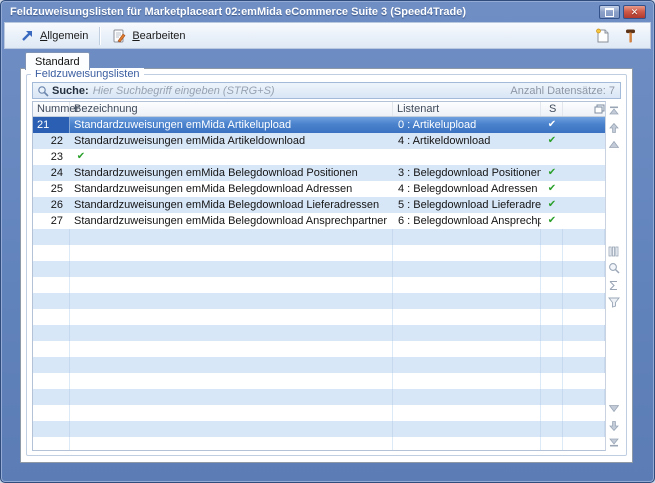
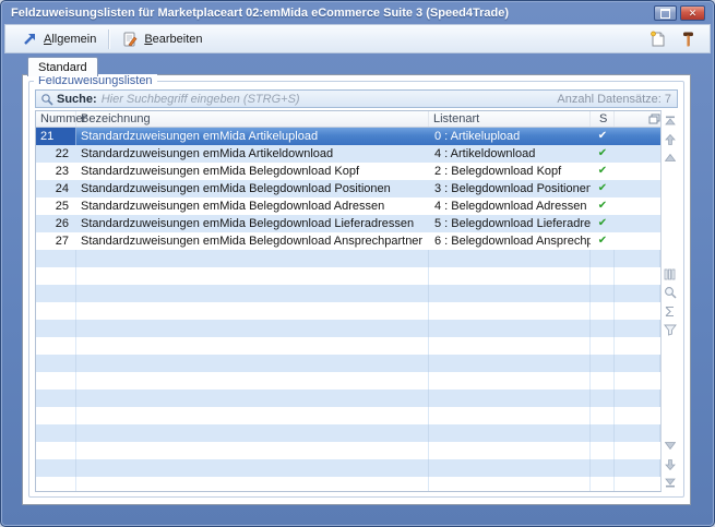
  Feldzuweisungslisten für Marketplaceart 02:emMida eCommerce Suite 3 (Speed4Trade)
  ✕
  Allgemein
  Bearbeiten
  Standard
  Feldzuweisungslisten
  Suche:
  Hier Suchbegriff eingeben (STRG+S)
  Anzahl Datensätze: 7
  Numme
  Bezeichnung
  Listenart
  S
  21
  Standardzuweisungen emMida Artikelupload
  0 : Artikelupload
  ✔
  22
  Standardzuweisungen emMida Artikeldownload
  4 : Artikeldownload
  ✔
  23
+ Standardzuweisungen emMida Belegdownload Kopf
+ 2 : Belegdownload Kopf
  ✔
  24
  Standardzuweisungen emMida Belegdownload Positionen
  3 : Belegdownload Positionen
  ✔
  25
  Standardzuweisungen emMida Belegdownload Adressen
  4 : Belegdownload Adressen
  ✔
  26
  Standardzuweisungen emMida Belegdownload Lieferadressen
  5 : Belegdownload Lieferadre
  ✔
  27
  Standardzuweisungen emMida Belegdownload Ansprechpartner
  6 : Belegdownload Ansprechp
  ✔
